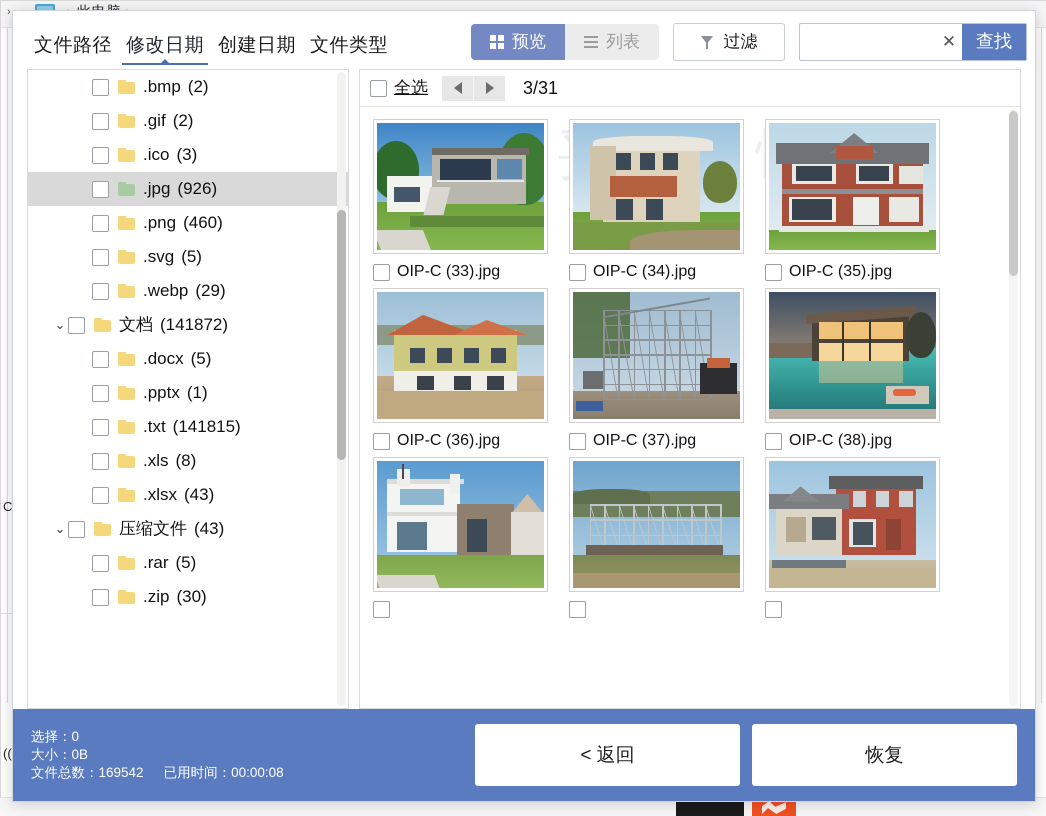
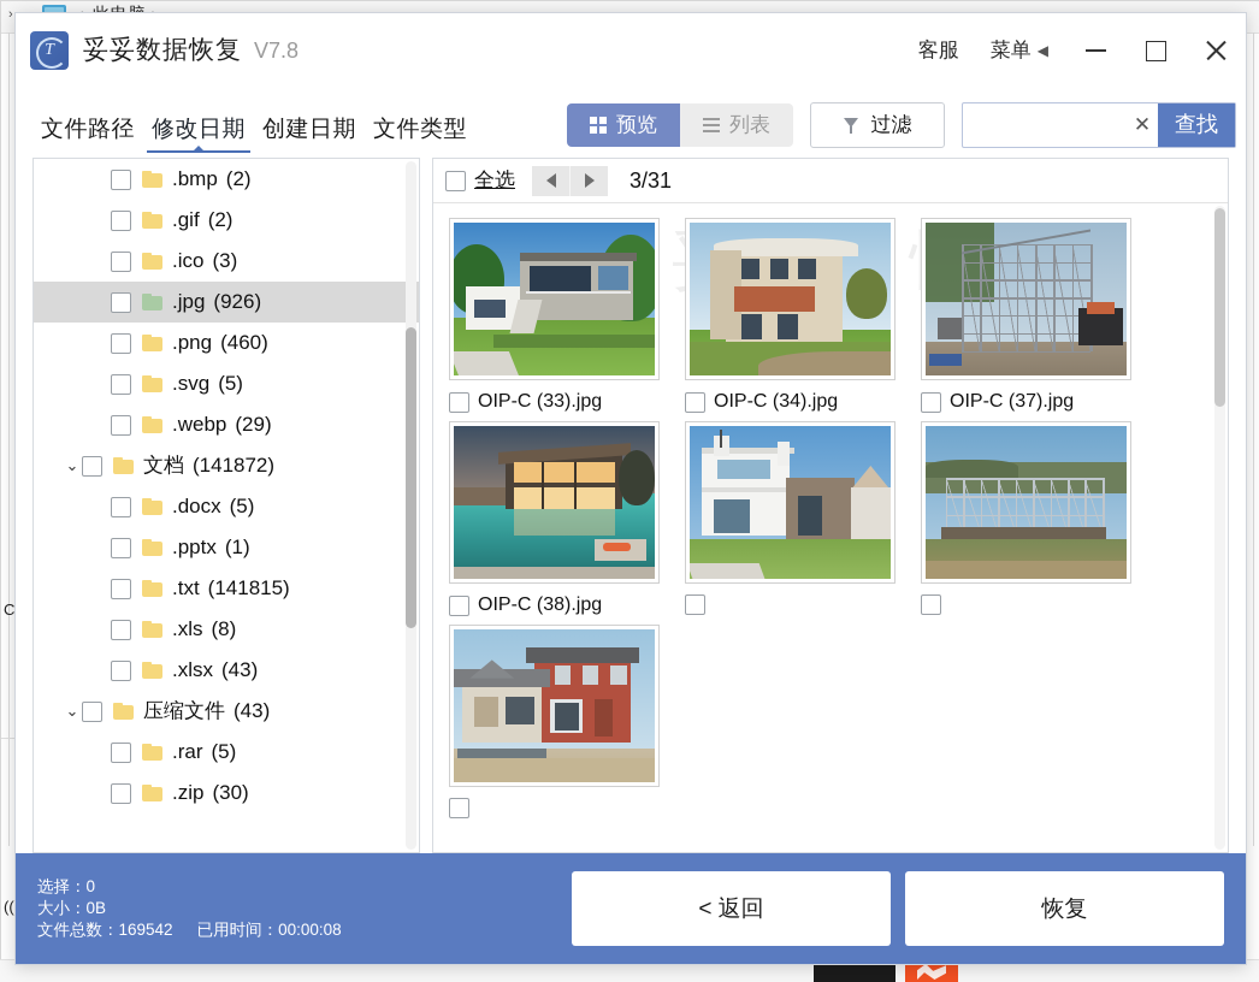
  ›
  C
  ((
+ T
+ 妥妥数据恢复
+ V7.8
+ 客服
+ 菜单
+ ◀
  文件路径
  修改日期
  创建日期
  文件类型
  预览
  列表
  过滤
  ✕
  查找
  .bmp
  (2)
  .gif
  (2)
  .ico
  (3)
  .jpg
  (926)
  .png
  (460)
  .svg
  (5)
  .webp
  (29)
  ⌄
  文档
  (141872)
  .docx
  (5)
  .pptx
  (1)
  .txt
  (141815)
  .xls
  (8)
  .xlsx
  (43)
  ⌄
  压缩文件
  (43)
  .rar
  (5)
  .zip
  (30)
  全选
  3/31
  OIP-C (33).jpg
  OIP-C (34).jpg
- OIP-C (35).jpg
- OIP-C (36).jpg
  OIP-C (37).jpg
  OIP-C (38).jpg
  选择：0
  大小：0B
  文件总数：169542
  已用时间：00:00:08
  < 返回
  恢复
